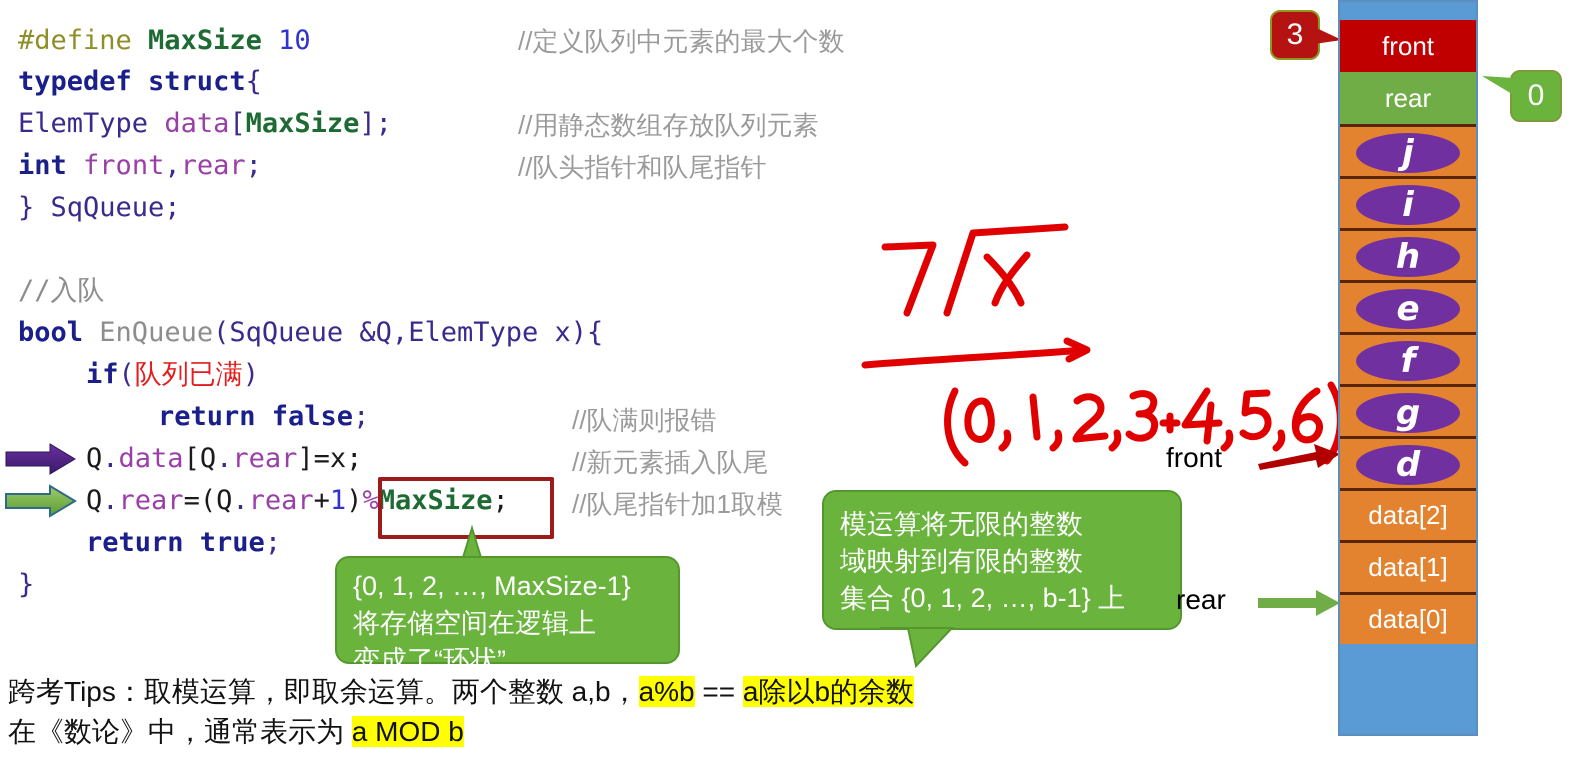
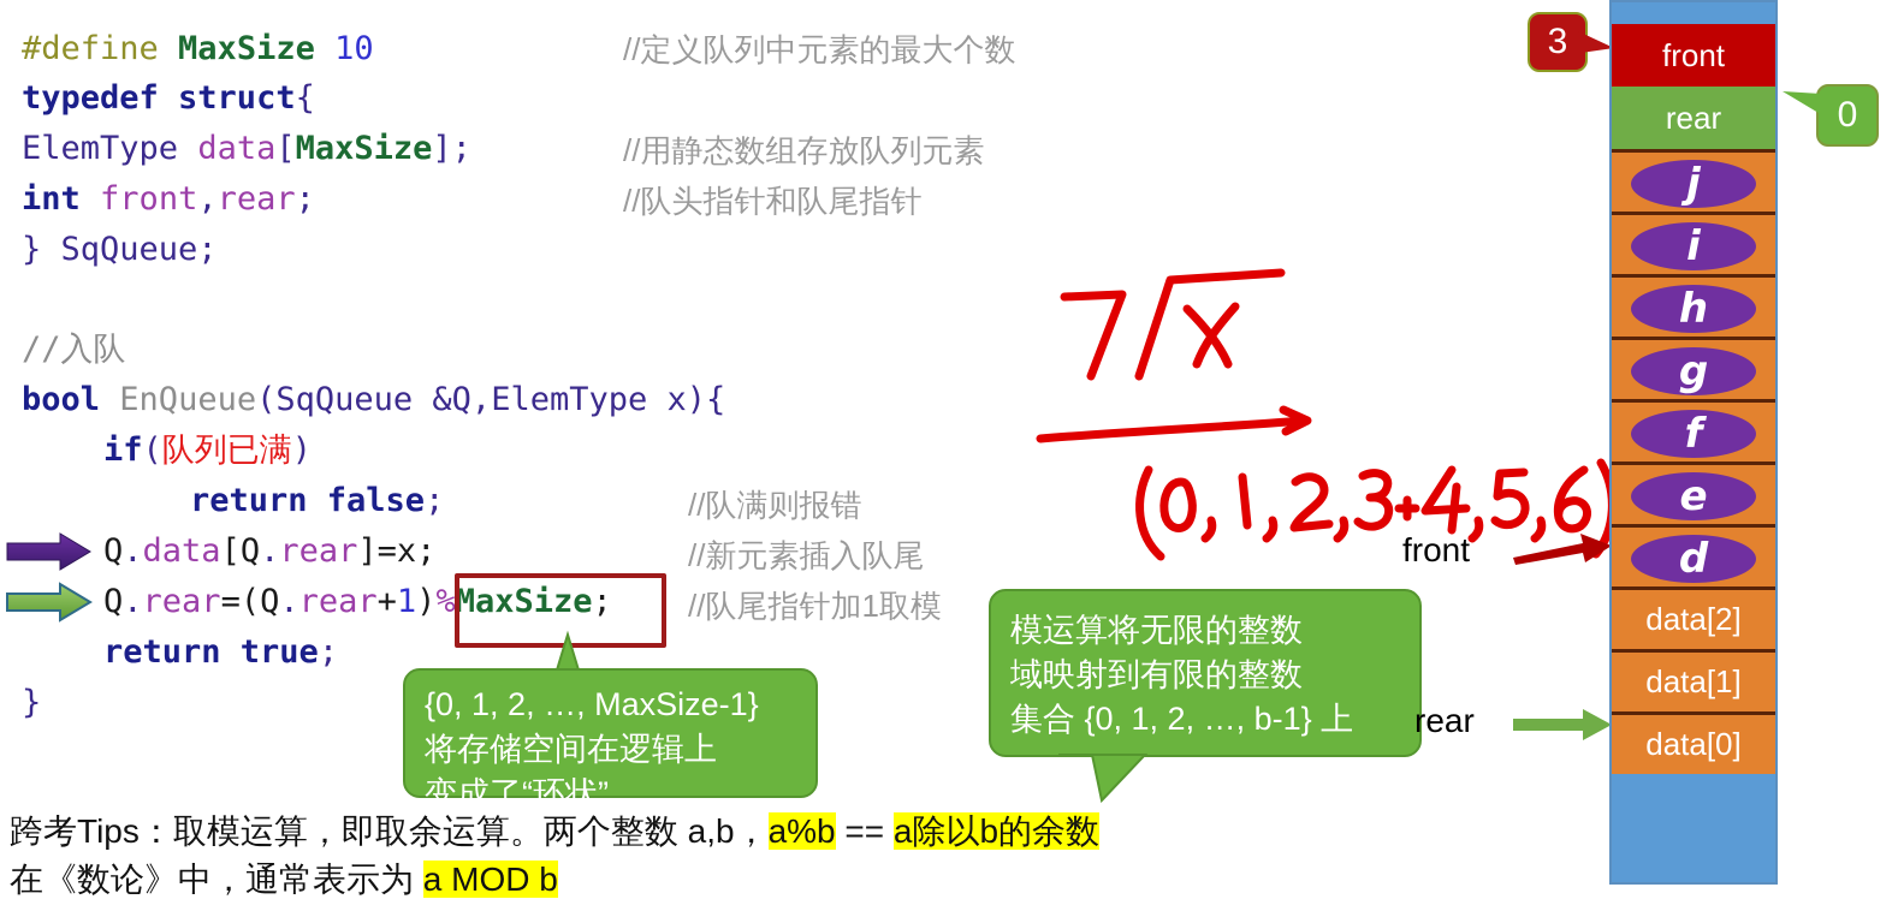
  #define MaxSize 10
  typedef struct{
  ElemType data[MaxSize];
  int front,rear;
  } SqQueue;
  //入队
  bool EnQueue(SqQueue &Q,ElemType x){
  if(队列已满)
  return false;
  Q.data[Q.rear]=x;
  Q.rear=(Q.rear+1)%MaxSize;
  return true;
  }
  //定义队列中元素的最大个数
  //用静态数组存放队列元素
  //队头指针和队尾指针
  //队满则报错
  //新元素插入队尾
  //队尾指针加1取模
  {0, 1, 2, …, MaxSize-1}
  将存储空间在逻辑上
  变成了“环状”
  模运算将无限的整数
  域映射到有限的整数
  集合 {0, 1, 2, …, b-1} 上
  front
  rear
  3
  0
  front
  rear
  j
  i
  h
- e
+ g
  f
- g
+ e
  d
  data[2]
  data[1]
  data[0]
  跨考Tips：取模运算，即取余运算。两个整数 a,b，a%b == a除以b的余数
  在《数论》中，通常表示为 a MOD b
